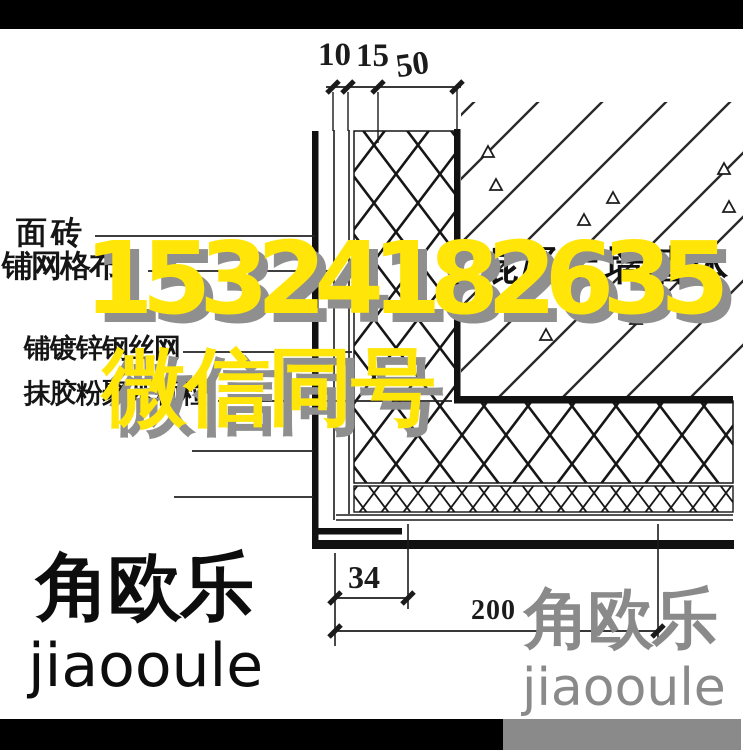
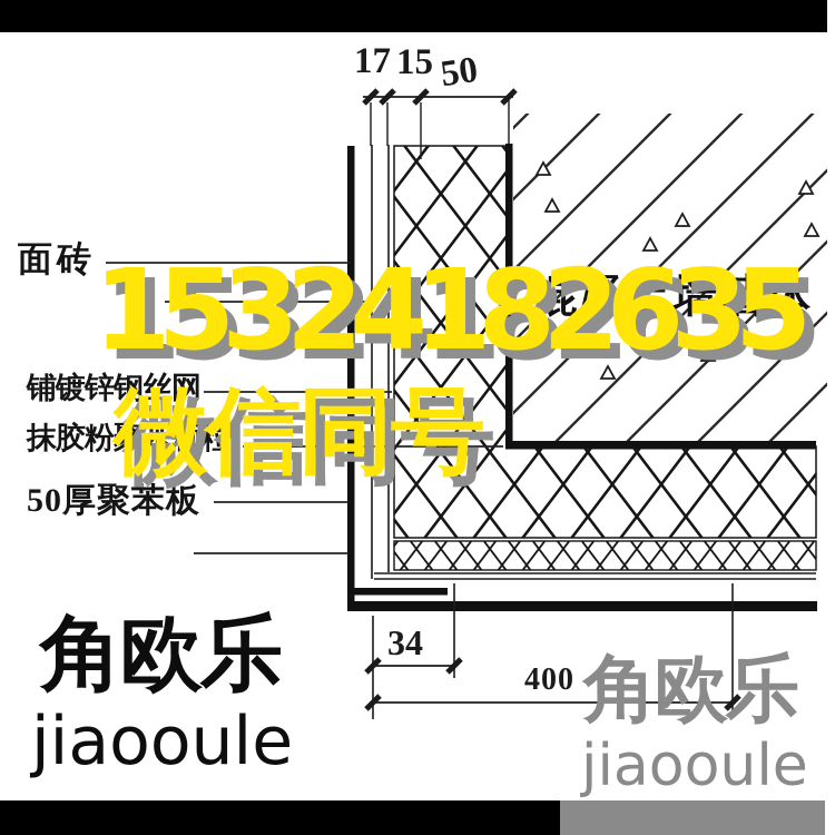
  面砖
- 铺网格布
  铺镀锌钢丝网
  抹胶粉聚苯颗粒
+ 50厚聚苯板
  混凝土墙墙体
- 10
+ 17
  15
  34
- 200
+ 400
  角欧乐
  jiaooule
  角欧乐
  jiaooule
  15324182635
  微信同号
